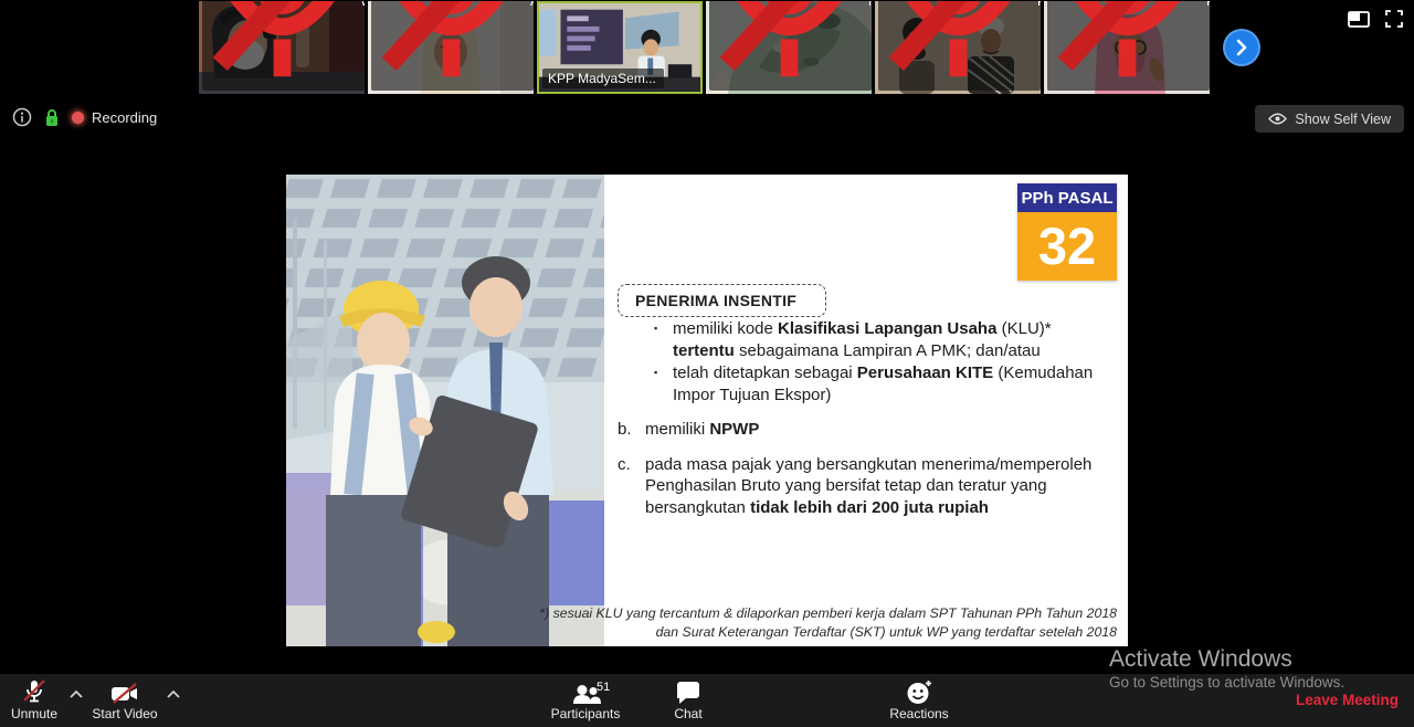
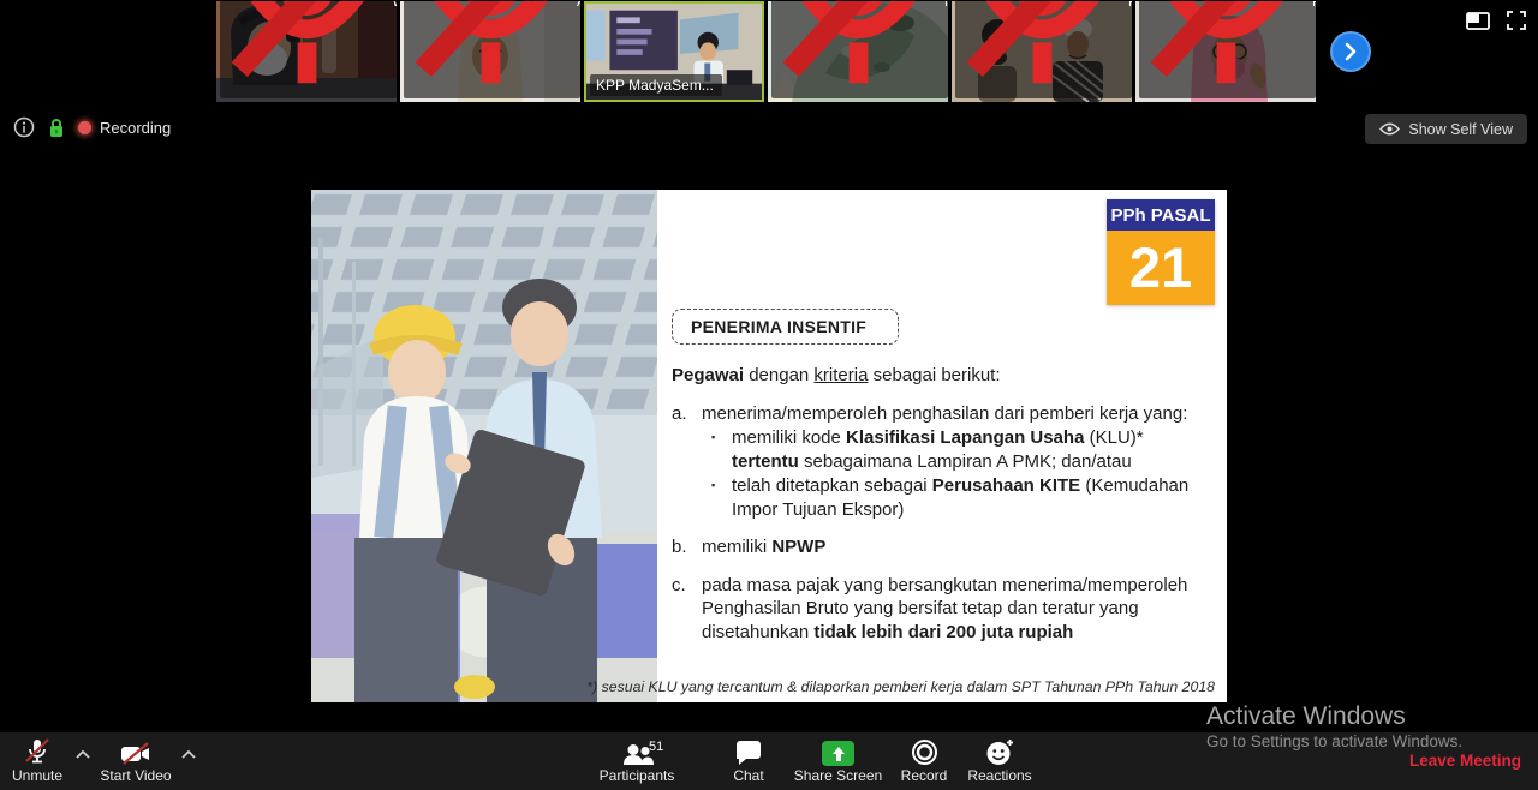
  KPP MadyaSem...
  Recording
  Show Self View
  PPh PASAL
- 32
+ 21
  PENERIMA INSENTIF
+ Pegawai dengan kriteria sebagai berikut:
+ a.
+ menerima/memperoleh penghasilan dari pemberi kerja yang:
  ▪
  memiliki kode Klasifikasi Lapangan Usaha (KLU)* tertentu sebagaimana Lampiran A PMK; dan/atau
  ▪
  telah ditetapkan sebagai Perusahaan KITE (Kemudahan Impor Tujuan Ekspor)
  b.
  memiliki NPWP
  c.
- pada masa pajak yang bersangkutan menerima/memperoleh Penghasilan Bruto yang bersifat tetap dan teratur yang bersangkutan tidak lebih dari 200 juta rupiah
+ pada masa pajak yang bersangkutan menerima/memperoleh Penghasilan Bruto yang bersifat tetap dan teratur yang disetahunkan tidak lebih dari 200 juta rupiah
  *) sesuai KLU yang tercantum & dilaporkan pemberi kerja dalam SPT Tahunan PPh Tahun 2018
- dan Surat Keterangan Terdaftar (SKT) untuk WP yang terdaftar setelah 2018
  Activate Windows
  Go to Settings to activate Windows.
  Unmute
  Start Video
  51
  Participants
  Chat
+ Share Screen
+ Record
  Reactions
  Leave Meeting
